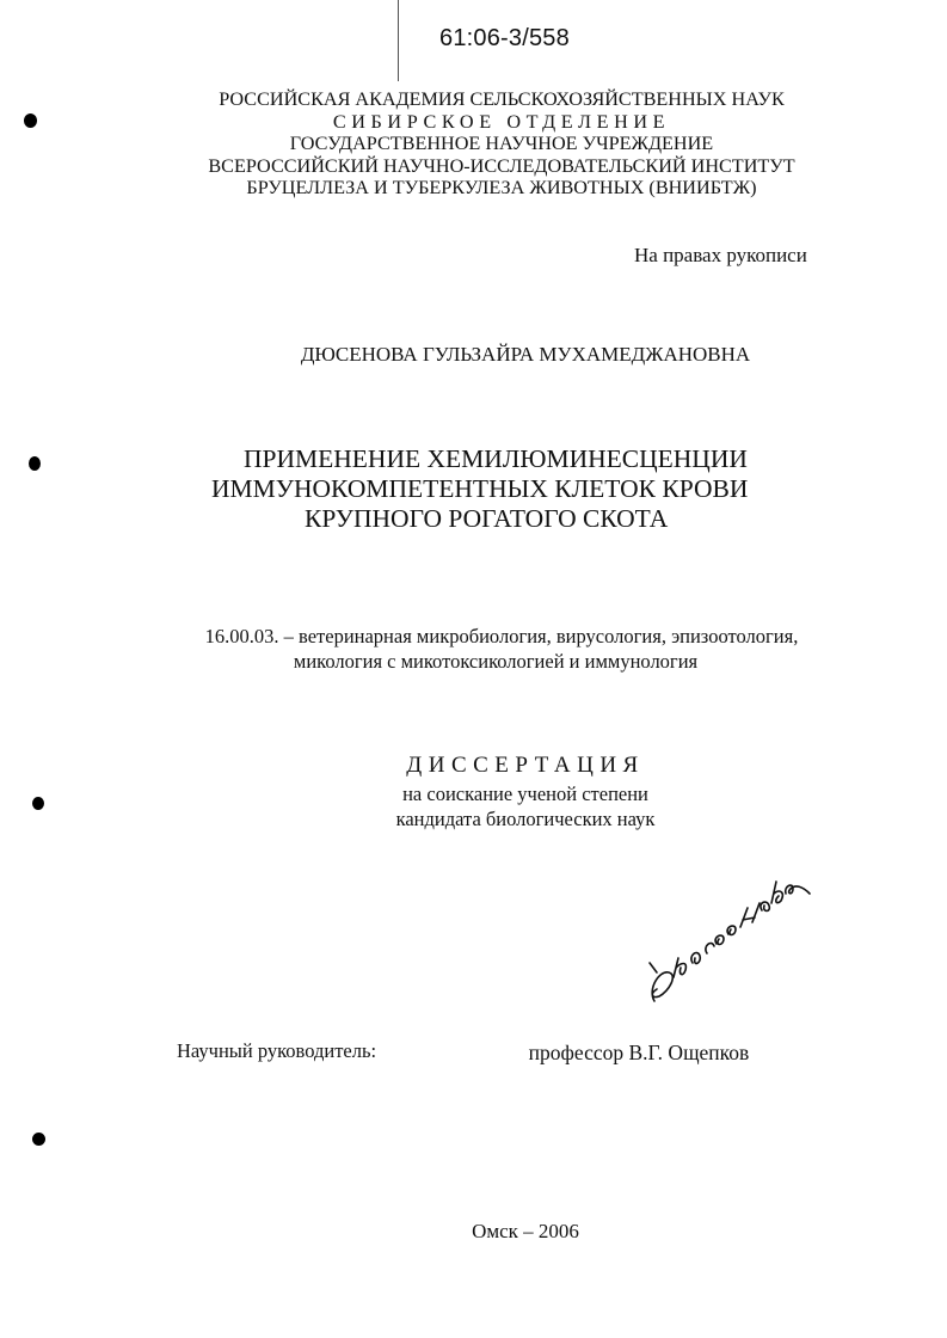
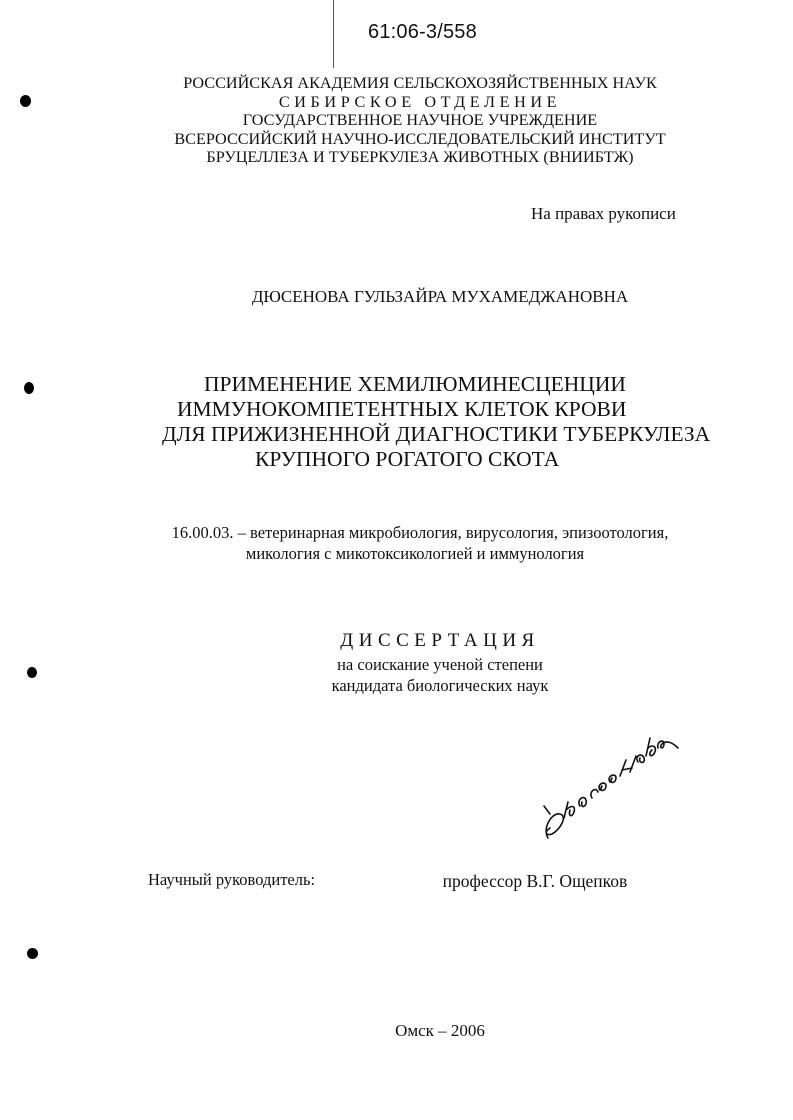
  61:06-3/558
  РОССИЙСКАЯ АКАДЕМИЯ СЕЛЬСКОХОЗЯЙСТВЕННЫХ НАУК
  СИБИРСКОЕ ОТДЕЛЕНИЕ
  ГОСУДАРСТВЕННОЕ НАУЧНОЕ УЧРЕЖДЕНИЕ
  ВСЕРОССИЙСКИЙ НАУЧНО-ИССЛЕДОВАТЕЛЬСКИЙ ИНСТИТУТ
  БРУЦЕЛЛЕЗА И ТУБЕРКУЛЕЗА ЖИВОТНЫХ (ВНИИБТЖ)
  На правах рукописи
  ДЮСЕНОВА ГУЛЬЗАЙРА МУХАМЕДЖАНОВНА
  ПРИМЕНЕНИЕ ХЕМИЛЮМИНЕСЦЕНЦИИ
  ИММУНОКОМПЕТЕНТНЫХ КЛЕТОК КРОВИ
+ ДЛЯ ПРИЖИЗНЕННОЙ ДИАГНОСТИКИ ТУБЕРКУЛЕЗА
  КРУПНОГО РОГАТОГО СКОТА
  16.00.03. – ветеринарная микробиология, вирусология, эпизоотология,
  микология с микотоксикологией и иммунология
  ДИССЕРТАЦИЯ
  на соискание ученой степени
  кандидата биологических наук
  Научный руководитель:
  профессор В.Г. Ощепков
  Омск – 2006
